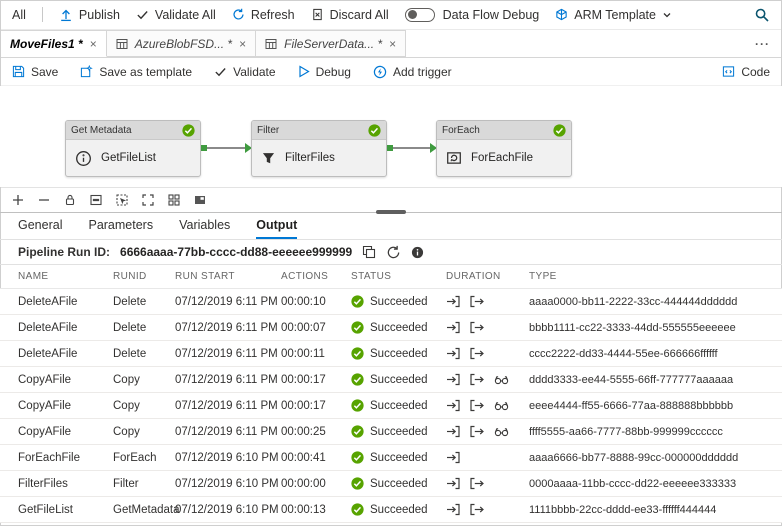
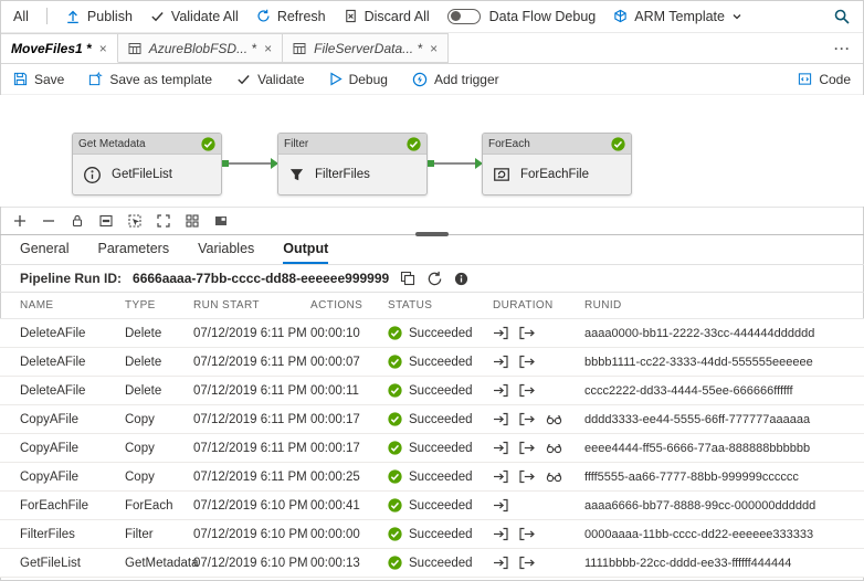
  All
  Publish
  Validate All
  Refresh
  Discard All
  Data Flow Debug
  ARM Template
  MoveFiles1 *
  ×
  AzureBlobFSD... *
  ×
  FileServerData... *
  ×
  ···
  Save
  Save as template
  Validate
  Debug
  Add trigger
  Code
  Get Metadata
  GetFileList
  Filter
  FilterFiles
  ForEach
  ForEachFile
  General
  Parameters
  Variables
  Output
  Pipeline Run ID:
  6666aaaa-77bb-cccc-dd88-eeeeee999999
  NAME
- RUNID
+ TYPE
  RUN START
  ACTIONS
  STATUS
  DURATION
- TYPE
+ RUNID
  DeleteAFile
  Delete
  07/12/2019 6:11 PM
  00:00:10
  Succeeded
  aaaa0000-bb11-2222-33cc-444444dddddd
  DeleteAFile
  Delete
  07/12/2019 6:11 PM
  00:00:07
  Succeeded
  bbbb1111-cc22-3333-44dd-555555eeeeee
  DeleteAFile
  Delete
  07/12/2019 6:11 PM
  00:00:11
  Succeeded
  cccc2222-dd33-4444-55ee-666666ffffff
  CopyAFile
  Copy
  07/12/2019 6:11 PM
  00:00:17
  Succeeded
  dddd3333-ee44-5555-66ff-777777aaaaaa
  CopyAFile
  Copy
  07/12/2019 6:11 PM
  00:00:17
  Succeeded
  eeee4444-ff55-6666-77aa-888888bbbbbb
  CopyAFile
  Copy
  07/12/2019 6:11 PM
  00:00:25
  Succeeded
  ffff5555-aa66-7777-88bb-999999cccccc
  ForEachFile
  ForEach
  07/12/2019 6:10 PM
  00:00:41
  Succeeded
  aaaa6666-bb77-8888-99cc-000000dddddd
  FilterFiles
  Filter
  07/12/2019 6:10 PM
  00:00:00
  Succeeded
  0000aaaa-11bb-cccc-dd22-eeeeee333333
  GetFileList
  GetMetadat
  07/12/2019 6:10 PM
  00:00:13
  Succeeded
  1111bbbb-22cc-dddd-ee33-ffffff444444
